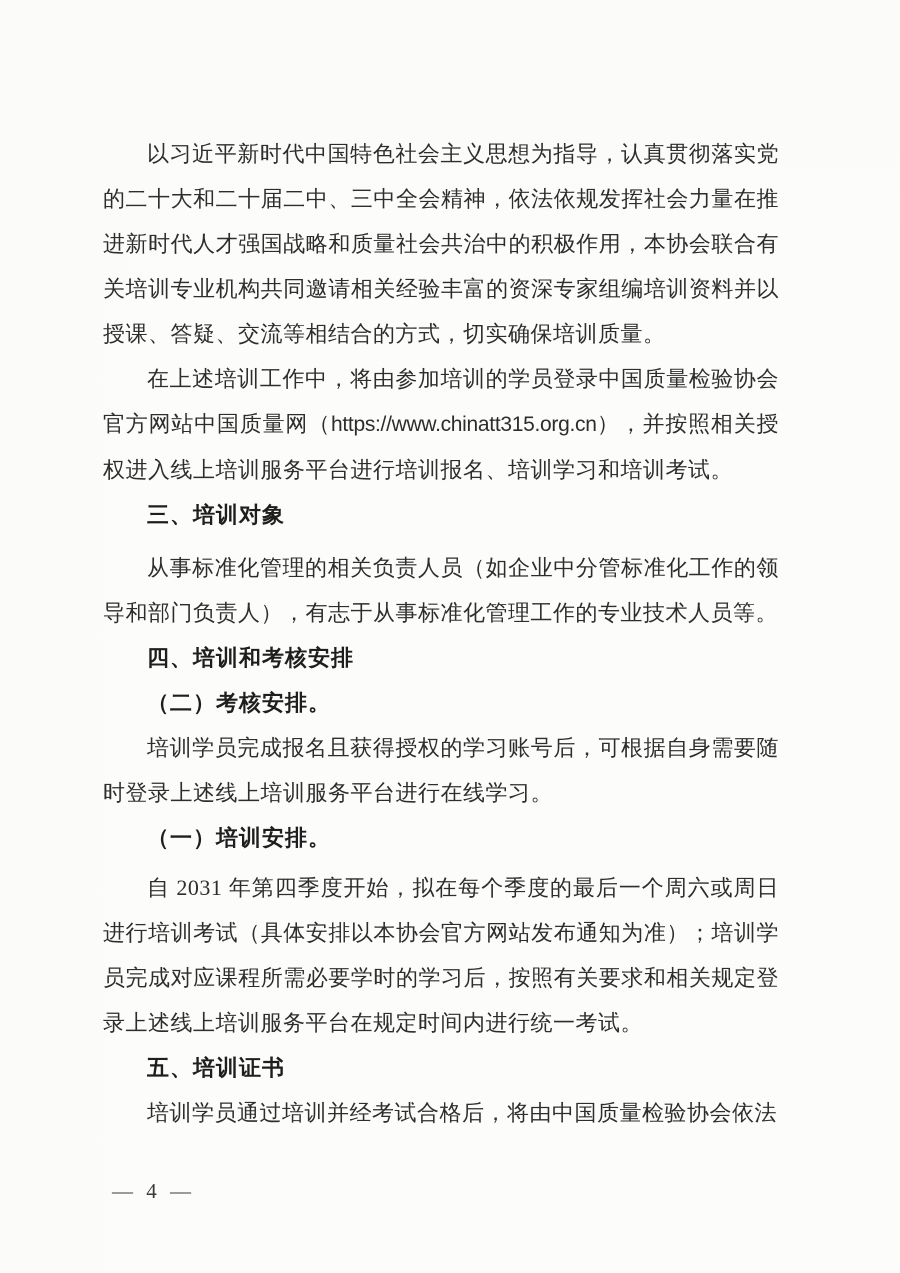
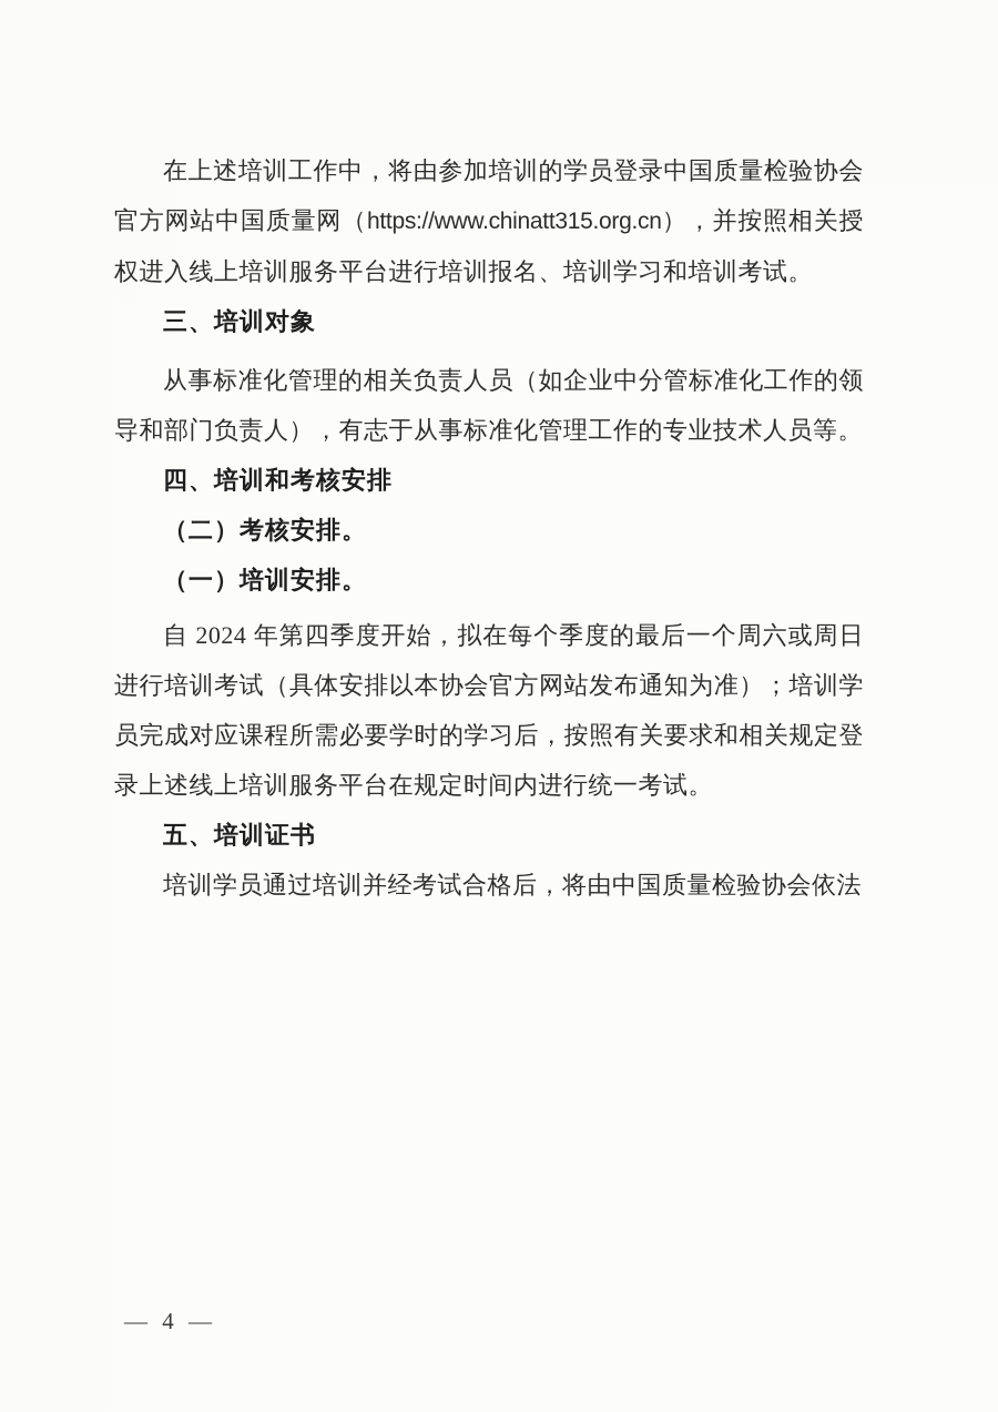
- 以习近平新时代中国特色社会主义思想为指导，认真贯彻落实党的二十大和二十届二中、三中全会精神，依法依规发挥社会力量在推进新时代人才强国战略和质量社会共治中的积极作用，本协会联合有关培训专业机构共同邀请相关经验丰富的资深专家组编培训资料并以授课、答疑、交流等相结合的方式，切实确保培训质量。
  在上述培训工作中，将由参加培训的学员登录中国质量检验协会官方网站中国质量网（https://www.chinatt315.org.cn），并按照相关授权进入线上培训服务平台进行培训报名、培训学习和培训考试。
  三、培训对象
  从事标准化管理的相关负责人员（如企业中分管标准化工作的领导和部门负责人），有志于从事标准化管理工作的专业技术人员等。
  四、培训和考核安排
  （二）考核安排。
- 培训学员完成报名且获得授权的学习账号后，可根据自身需要随时登录上述线上培训服务平台进行在线学习。
  （一）培训安排。
- 自 2031 年第四季度开始，拟在每个季度的最后一个周六或周日进行培训考试（具体安排以本协会官方网站发布通知为准）；培训学员完成对应课程所需必要学时的学习后，按照有关要求和相关规定登录上述线上培训服务平台在规定时间内进行统一考试。
+ 自 2024 年第四季度开始，拟在每个季度的最后一个周六或周日进行培训考试（具体安排以本协会官方网站发布通知为准）；培训学员完成对应课程所需必要学时的学习后，按照有关要求和相关规定登录上述线上培训服务平台在规定时间内进行统一考试。
  五、培训证书
  培训学员通过培训并经考试合格后，将由中国质量检验协会依法
  — 4 —
